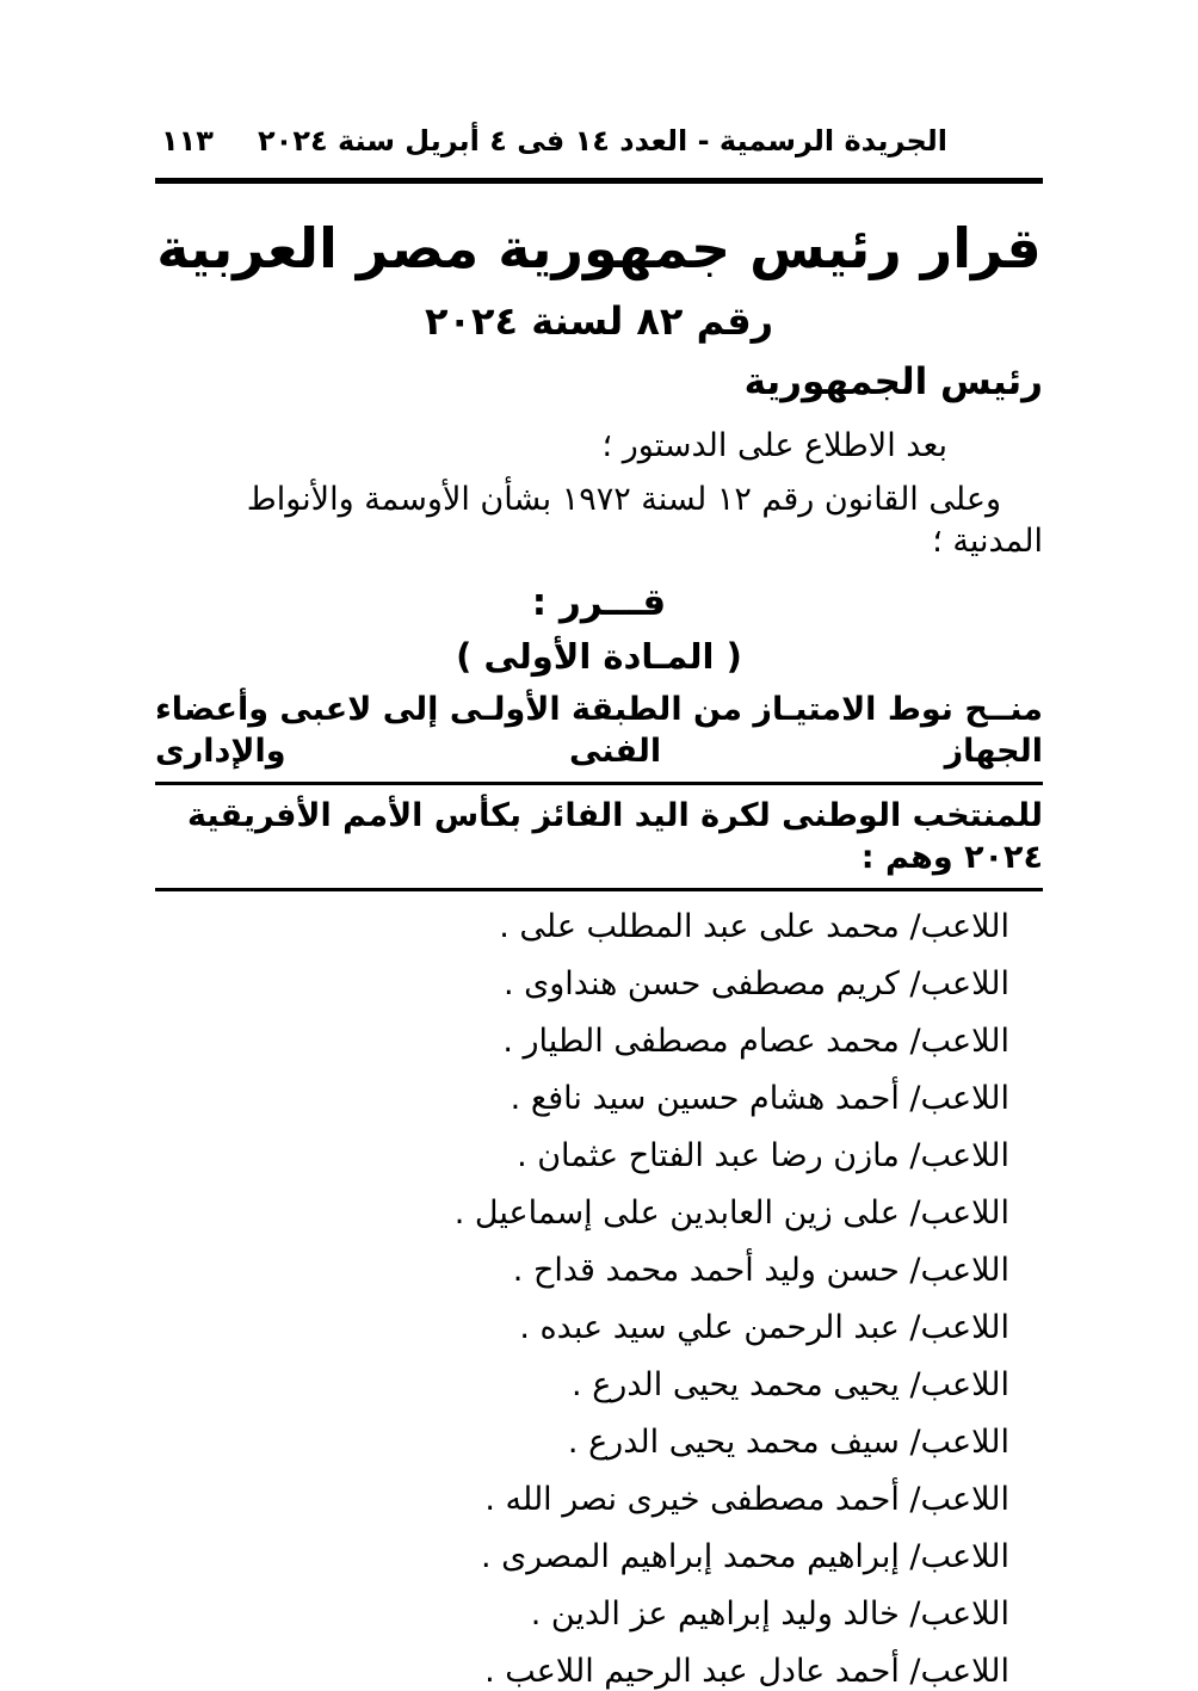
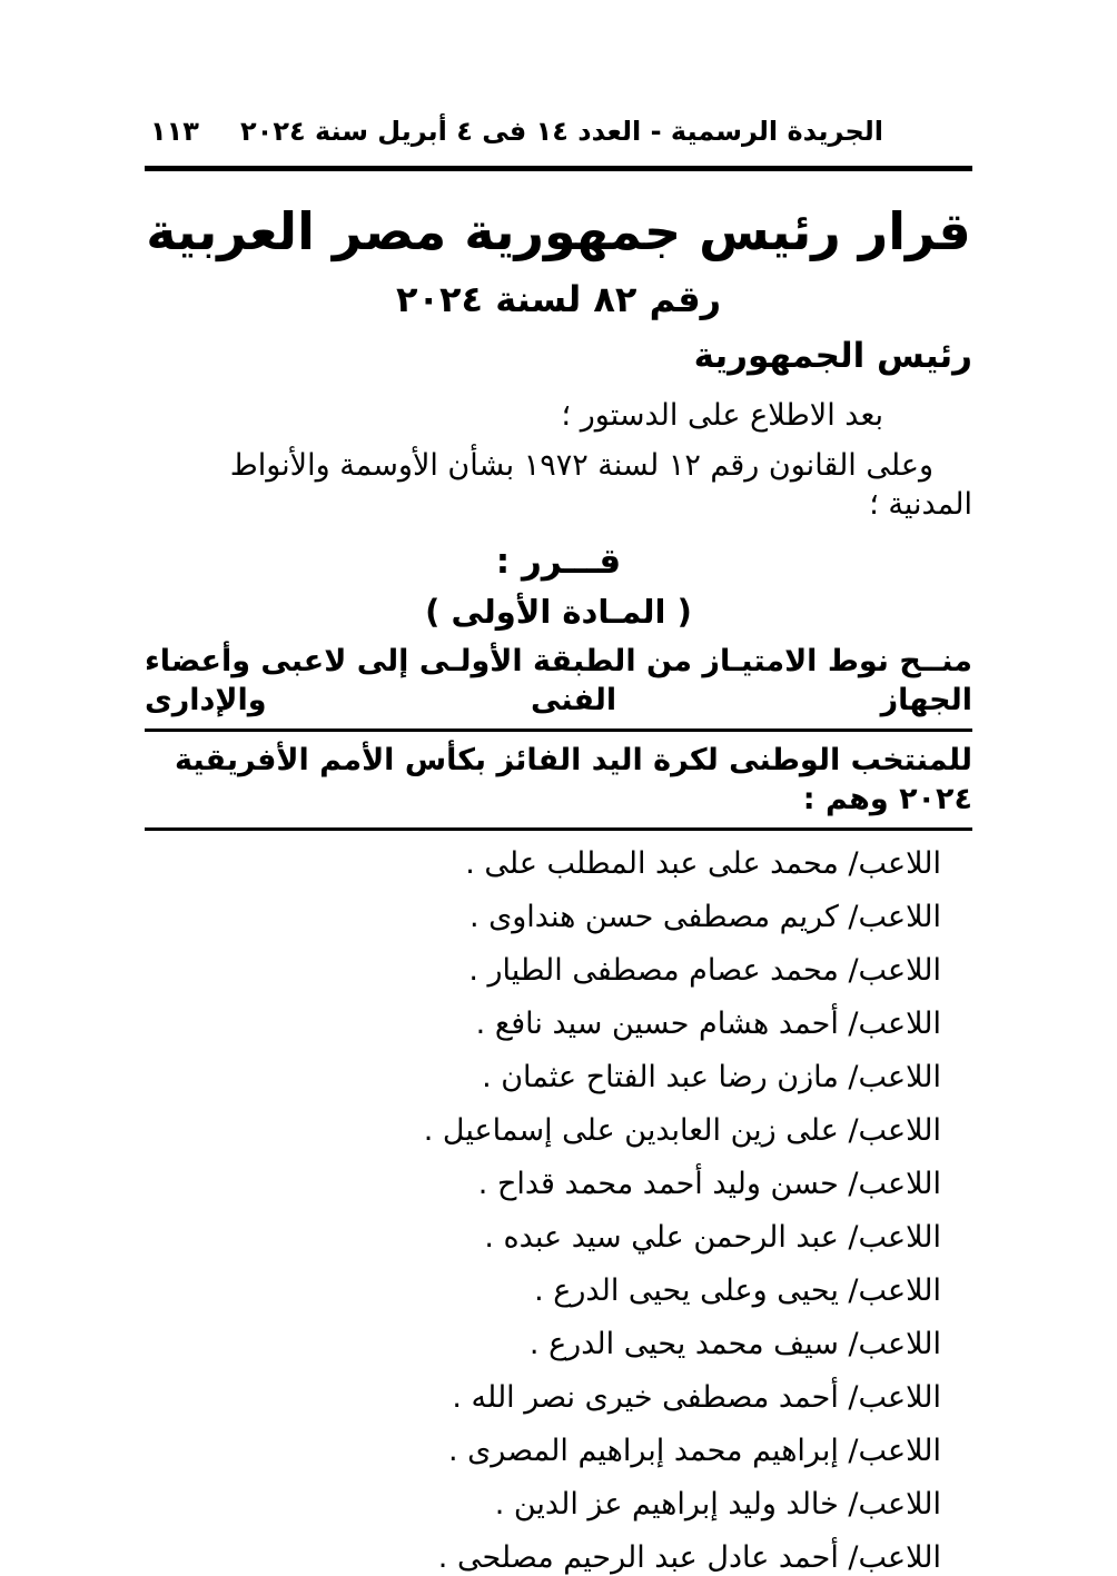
  ١١٣
  الجريدة الرسمية - العدد ١٤ فى ٤ أبريل سنة ٢٠٢٤
  قرار رئيس جمهورية مصر العربية
  رقم ٨٢ لسنة ٢٠٢٤
  رئيس الجمهورية
  بعد الاطلاع على الدستور ؛
  وعلى القانون رقم ١٢ لسنة ١٩٧٢ بشأن الأوسمة والأنواط المدنية ؛
  قـــرر :
  ( المـادة الأولى )
  منــح نوط الامتيـاز من الطبقة الأولـى إلى لاعبى وأعضاء الجهاز الفنى والإدارى
  للمنتخب الوطنى لكرة اليد الفائز بكأس الأمم الأفريقية ٢٠٢٤ وهم :
  اللاعب/ محمد على عبد المطلب على .
  اللاعب/ كريم مصطفى حسن هنداوى .
  اللاعب/ محمد عصام مصطفى الطيار .
  اللاعب/ أحمد هشام حسين سيد نافع .
  اللاعب/ مازن رضا عبد الفتاح عثمان .
  اللاعب/ على زين العابدين على إسماعيل .
  اللاعب/ حسن وليد أحمد محمد قداح .
  اللاعب/ عبد الرحمن علي سيد عبده .
- اللاعب/ يحيى محمد يحيى الدرع .
+ اللاعب/ يحيى وعلى يحيى الدرع .
  اللاعب/ سيف محمد يحيى الدرع .
  اللاعب/ أحمد مصطفى خيرى نصر الله .
  اللاعب/ إبراهيم محمد إبراهيم المصرى .
  اللاعب/ خالد وليد إبراهيم عز الدين .
- اللاعب/ أحمد عادل عبد الرحيم اللاعب .
+ اللاعب/ أحمد عادل عبد الرحيم مصلحى .
